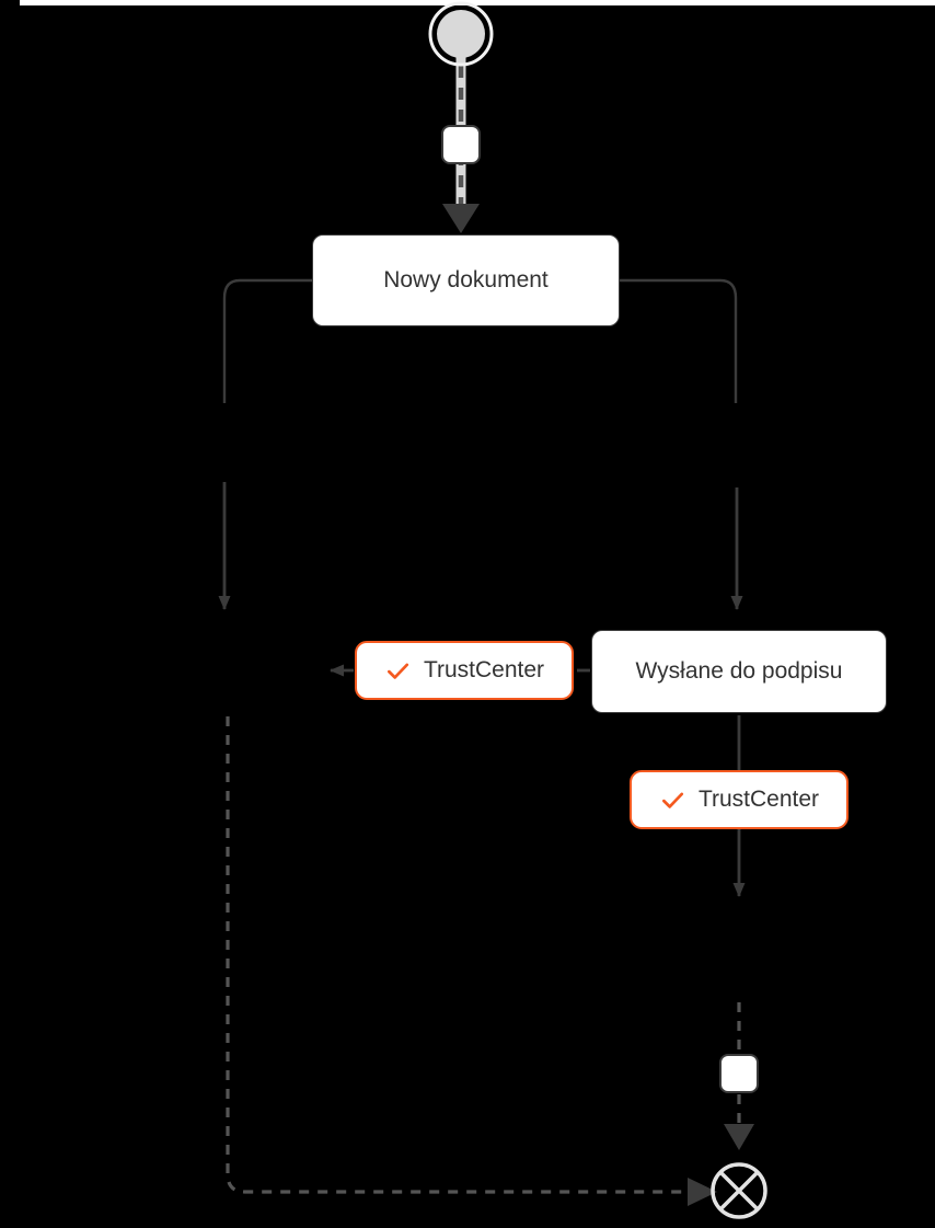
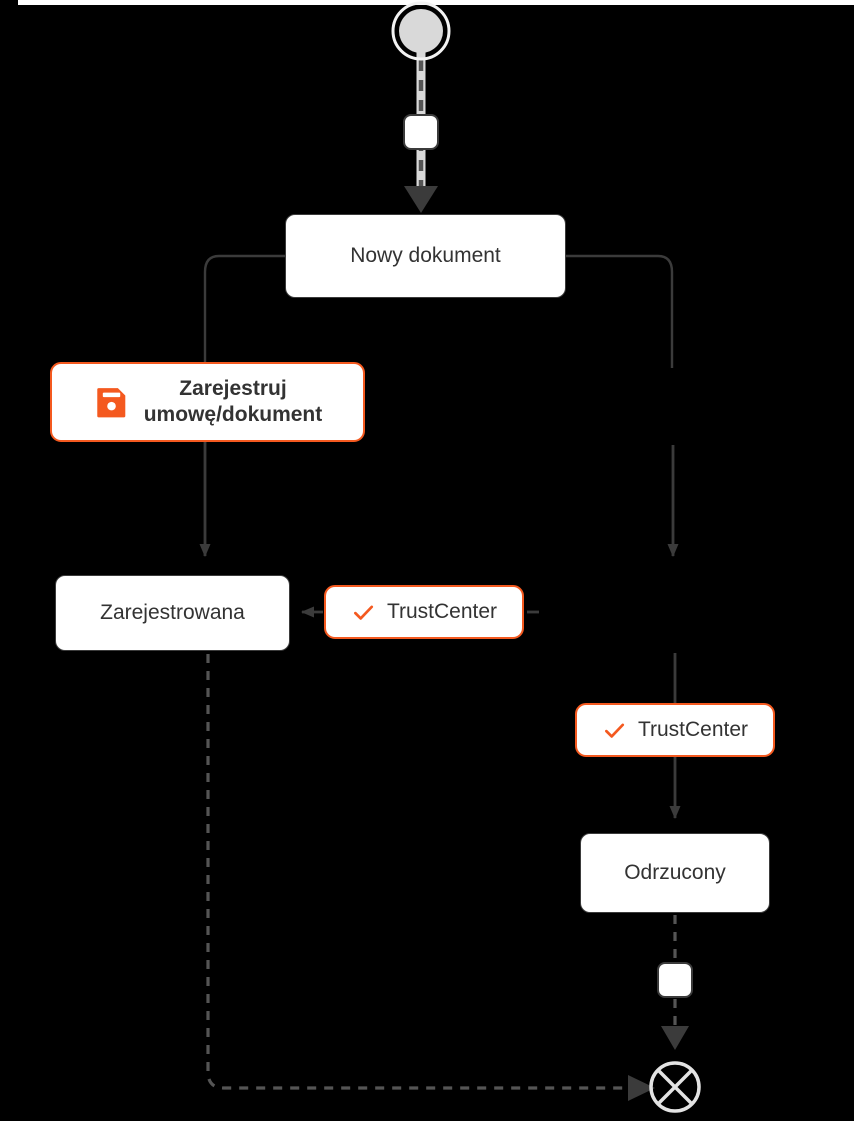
  Nowy dokument
+ Zarejestruj
+ umowę/dokument
+ Zarejestrowana
  TrustCenter
- Wysłane do podpisu
  TrustCenter
+ Odrzucony
